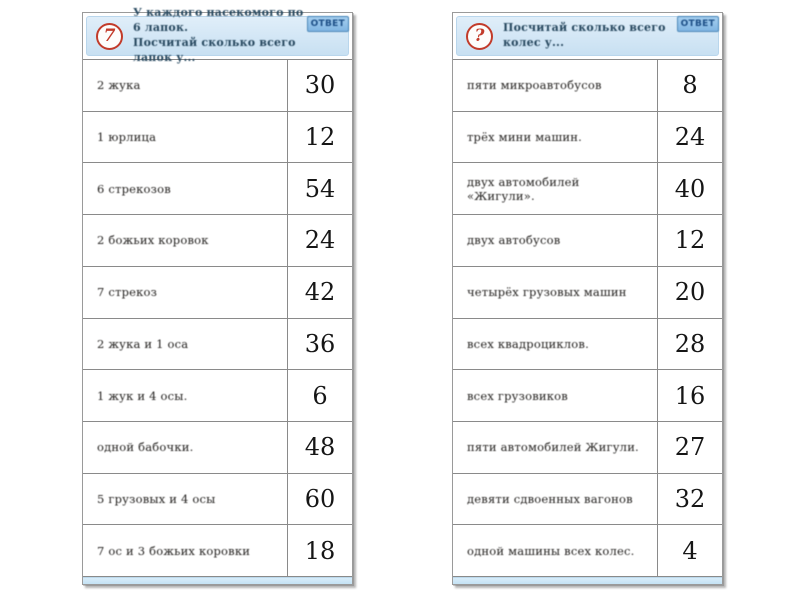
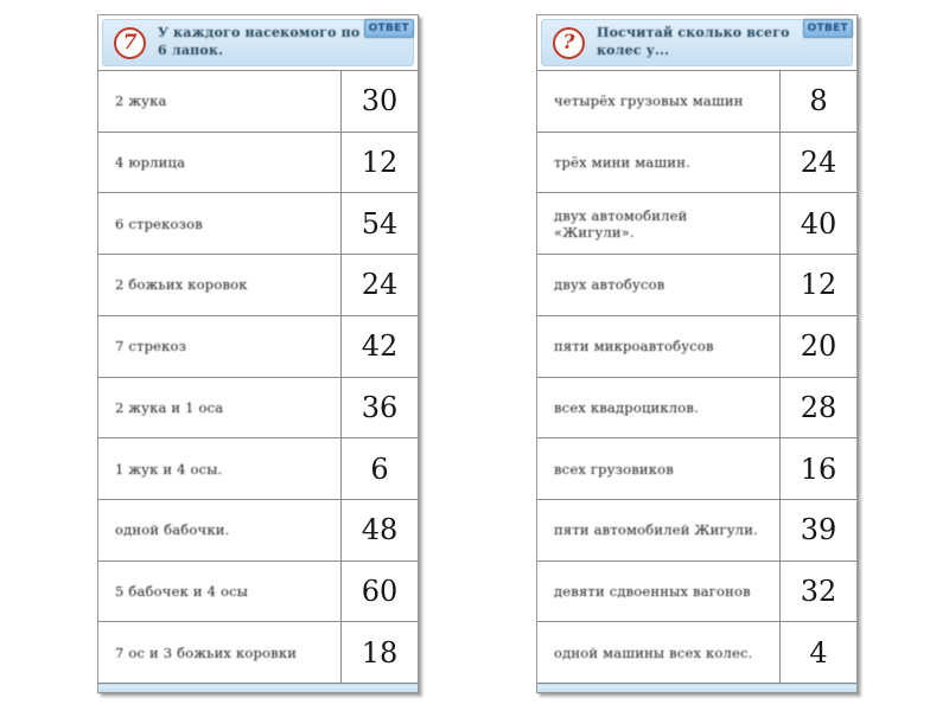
  7
  У каждого насекомого по 6 лапок.
- Посчитай сколько всего лапок у...
  ОТВЕТ
  2 жука
  30
- 1 юрлица
+ 4 юрлица
  12
  6 стрекозов
  54
  2 божьих коровок
  24
  7 стрекоз
  42
  2 жука и 1 оса
  36
  1 жук и 4 осы.
  6
  одной бабочки.
  48
- 5 грузовых и 4 осы
+ 5 бабочек и 4 осы
  60
  7 ос и 3 божьих коровки
  18
  ?
  Посчитай сколько всего колес у...
  ОТВЕТ
- пяти микроавтобусов
+ четырёх грузовых машин
  8
  трёх мини машин.
  24
  двух автомобилей «Жигули».
  40
  двух автобусов
  12
- четырёх грузовых машин
+ пяти микроавтобусов
  20
  всех квадроциклов.
  28
  всех грузовиков
  16
  пяти автомобилей Жигули.
- 27
+ 39
  девяти сдвоенных вагонов
  32
  одной машины всех колес.
  4
